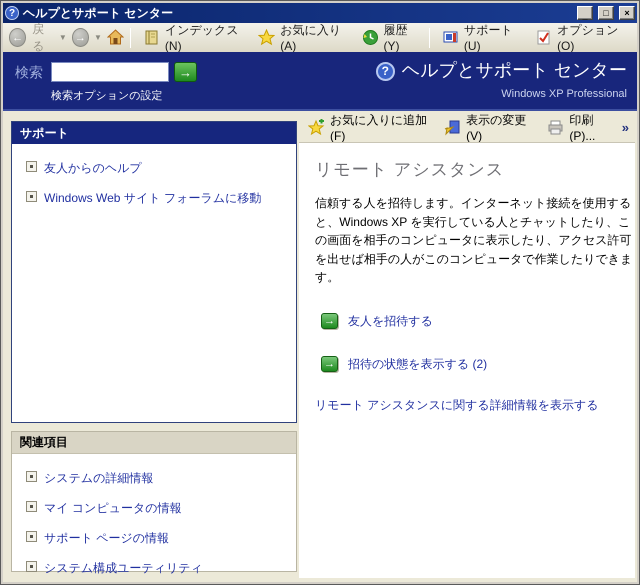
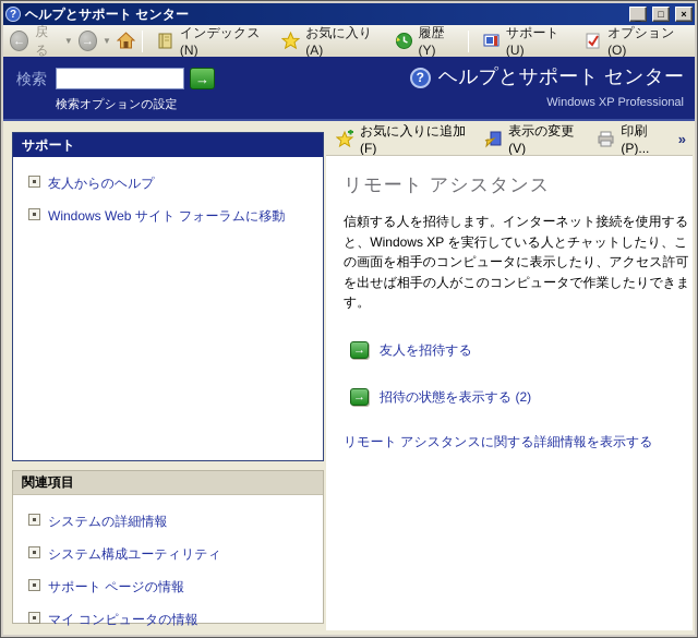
  ?
  ヘルプとサポート センター
  _
  □
  ×
  ←
  戻る
  ▼
  →
  ▼
  インデックス(N)
  お気に入り(A)
  履歴(Y)
  サポート(U)
  オプション(O)
  検索
  →
  検索オプションの設定
  ?
  ヘルプとサポート センター
  Windows XP Professional
  サポート
  友人からのヘルプ
  Windows Web サイト フォーラムに移動
  関連項目
  システムの詳細情報
- マイ コンピュータの情報
+ システム構成ユーティリティ
  サポート ページの情報
- システム構成ユーティリティ
+ マイ コンピュータの情報
  お気に入りに追加(F)
  表示の変更(V)
  印刷(P)...
  »
  リモート アシスタンス
  信頼する人を招待します。インターネット接続を使用すると、Windows XP を実行している人とチャットしたり、この画面を相手のコンピュータに表示したり、アクセス許可を出せば相手の人がこのコンピュータで作業したりできます。
  →
  友人を招待する
  →
  招待の状態を表示する (2)
  リモート アシスタンスに関する詳細情報を表示する
